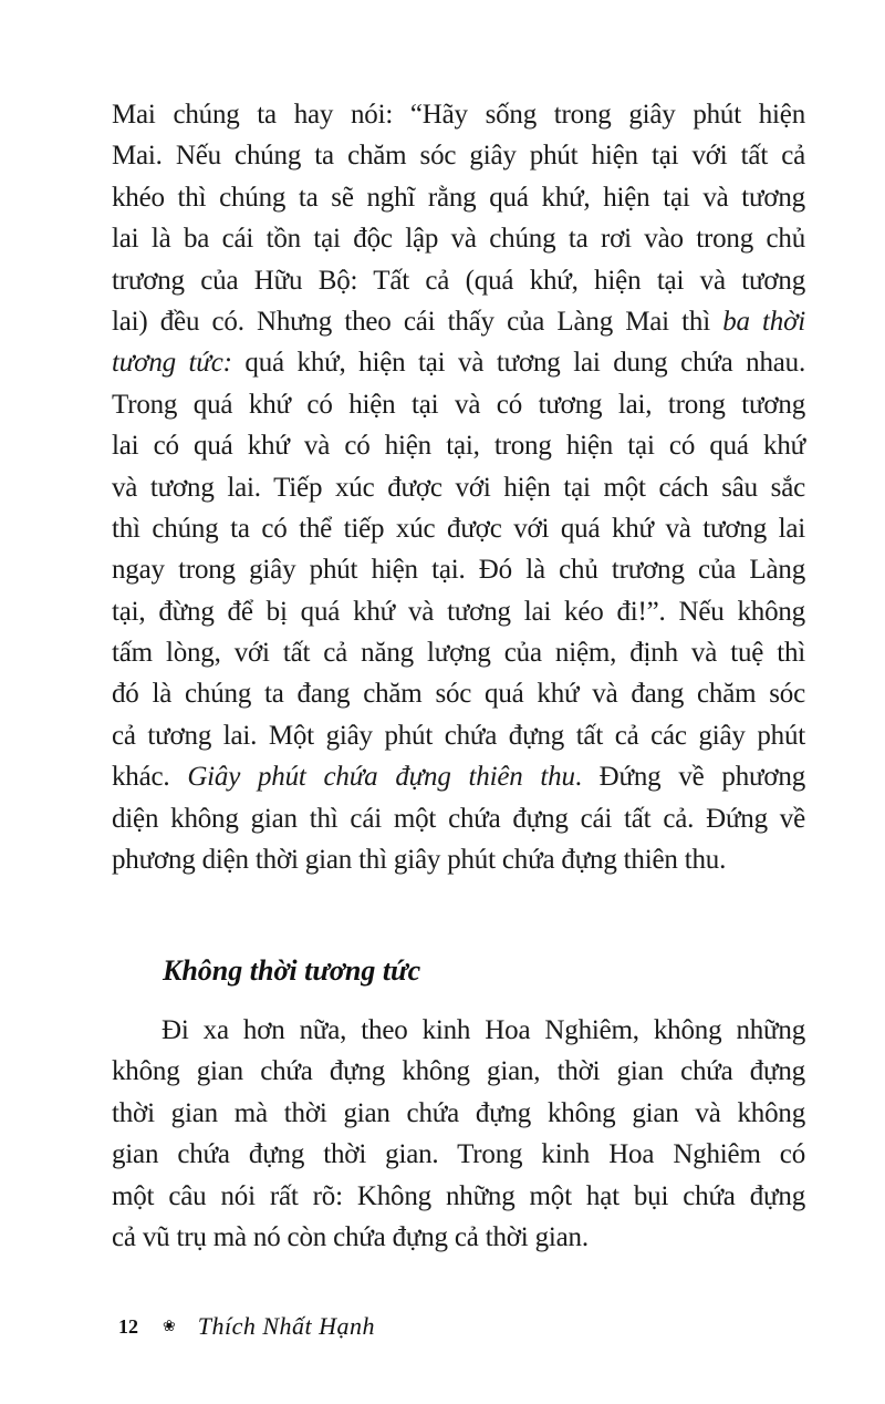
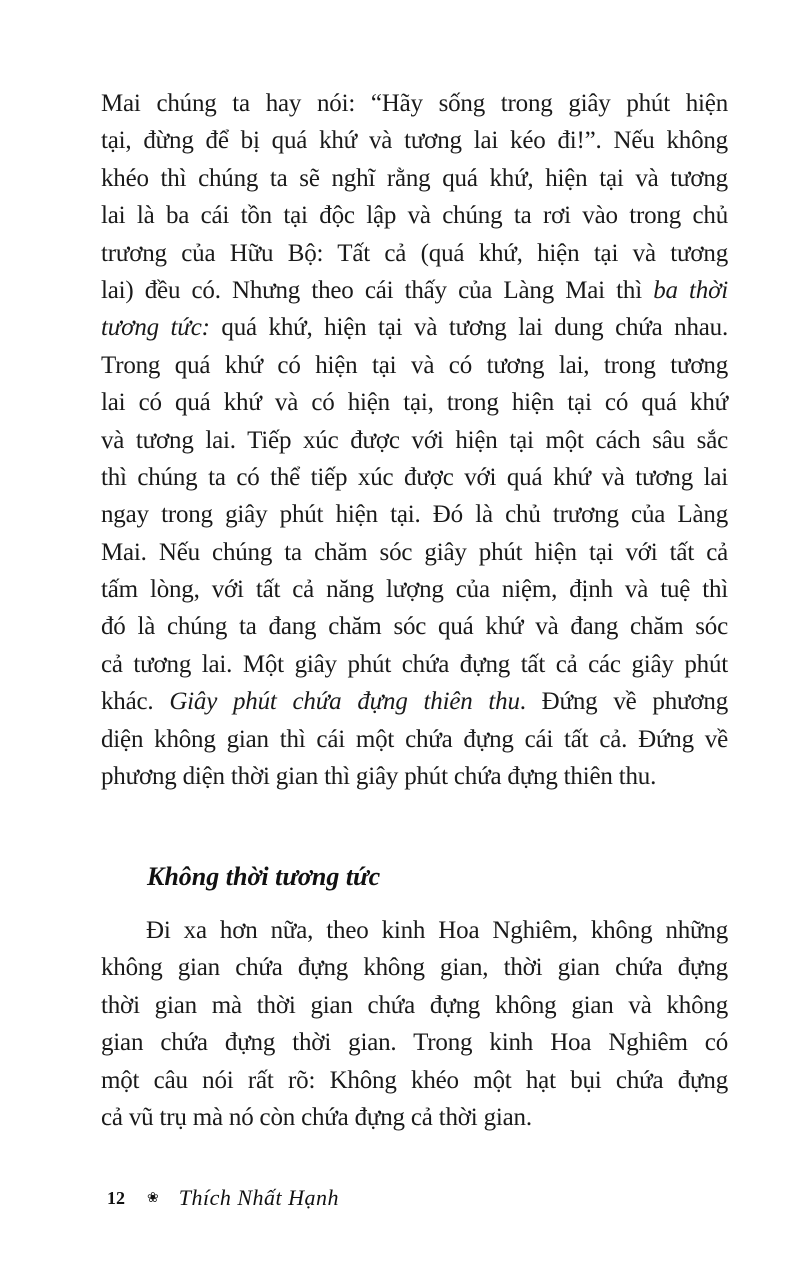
  Mai chúng ta hay nói: “Hãy sống trong giây phút hiện
- Mai. Nếu chúng ta chăm sóc giây phút hiện tại với tất cả
+ tại, đừng để bị quá khứ và tương lai kéo đi!”. Nếu không
  khéo thì chúng ta sẽ nghĩ rằng quá khứ, hiện tại và tương
  lai là ba cái tồn tại độc lập và chúng ta rơi vào trong chủ
  trương của Hữu Bộ: Tất cả (quá khứ, hiện tại và tương
  lai) đều có. Nhưng theo cái thấy của Làng Mai thì ba thời
  tương tức: quá khứ, hiện tại và tương lai dung chứa nhau.
  Trong quá khứ có hiện tại và có tương lai, trong tương
  lai có quá khứ và có hiện tại, trong hiện tại có quá khứ
  và tương lai. Tiếp xúc được với hiện tại một cách sâu sắc
  thì chúng ta có thể tiếp xúc được với quá khứ và tương lai
  ngay trong giây phút hiện tại. Đó là chủ trương của Làng
- tại, đừng để bị quá khứ và tương lai kéo đi!”. Nếu không
+ Mai. Nếu chúng ta chăm sóc giây phút hiện tại với tất cả
  tấm lòng, với tất cả năng lượng của niệm, định và tuệ thì
  đó là chúng ta đang chăm sóc quá khứ và đang chăm sóc
  cả tương lai. Một giây phút chứa đựng tất cả các giây phút
  khác. Giây phút chứa đựng thiên thu. Đứng về phương
  diện không gian thì cái một chứa đựng cái tất cả. Đứng về
  phương diện thời gian thì giây phút chứa đựng thiên thu.
  Không thời tương tức
  Đi xa hơn nữa, theo kinh Hoa Nghiêm, không những
  không gian chứa đựng không gian, thời gian chứa đựng
  thời gian mà thời gian chứa đựng không gian và không
  gian chứa đựng thời gian. Trong kinh Hoa Nghiêm có
- một câu nói rất rõ: Không những một hạt bụi chứa đựng
+ một câu nói rất rõ: Không khéo một hạt bụi chứa đựng
  cả vũ trụ mà nó còn chứa đựng cả thời gian.
  12
  ❀
  Thích Nhất Hạnh
